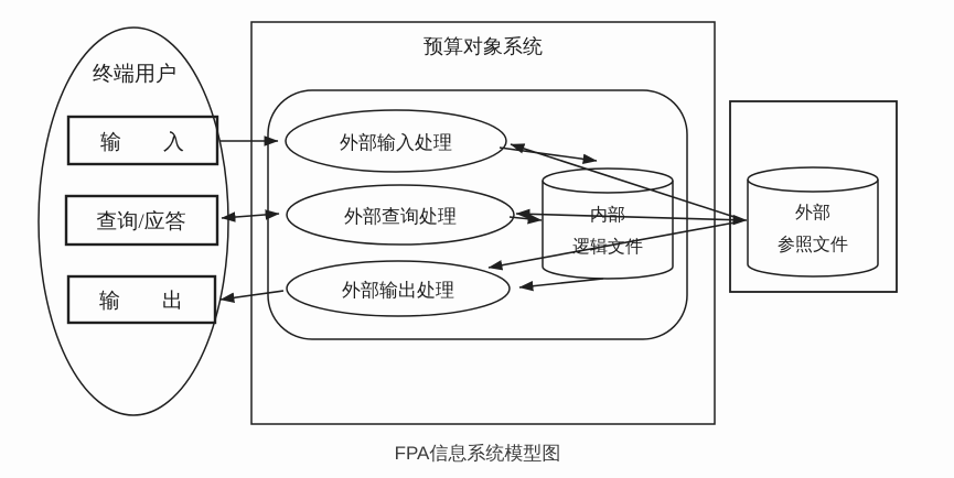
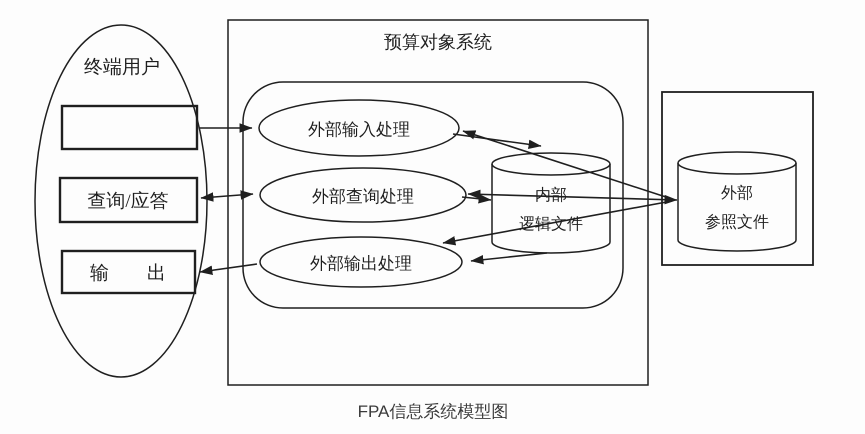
  终端用户
- 输 入
  查询/应答
  输 出
  预算对象系统
  外部输入处理
  外部查询处理
  外部输出处理
  逻文件
  外部
  参照文件
  FPA信息系统模型图
